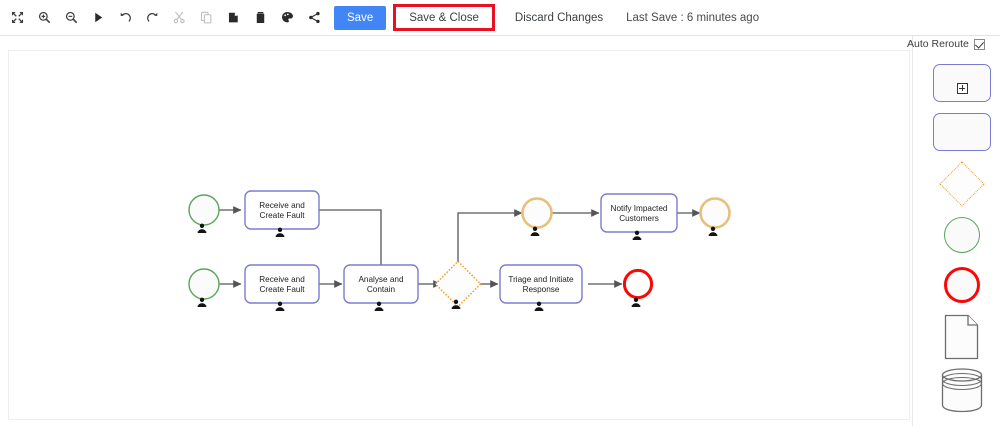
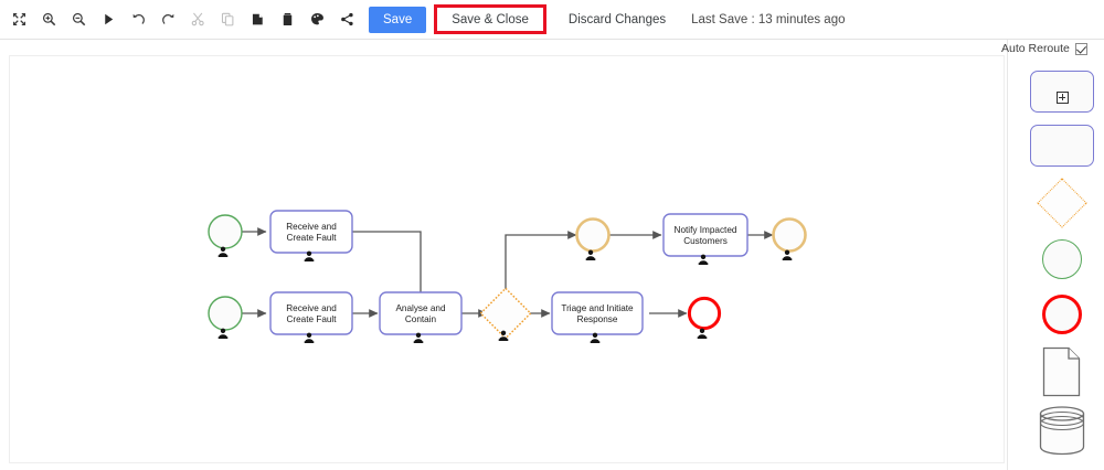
  Save
  Save & Close
  Discard Changes
- Last Save : 6 minutes ago
+ Last Save : 13 minutes ago
  Receive and
  Create Fault
  Notify Impacted
  Customers
  Receive and
  Create Fault
  Analyse and
  Contain
  Triage and Initiate
  Response
  Auto Reroute
